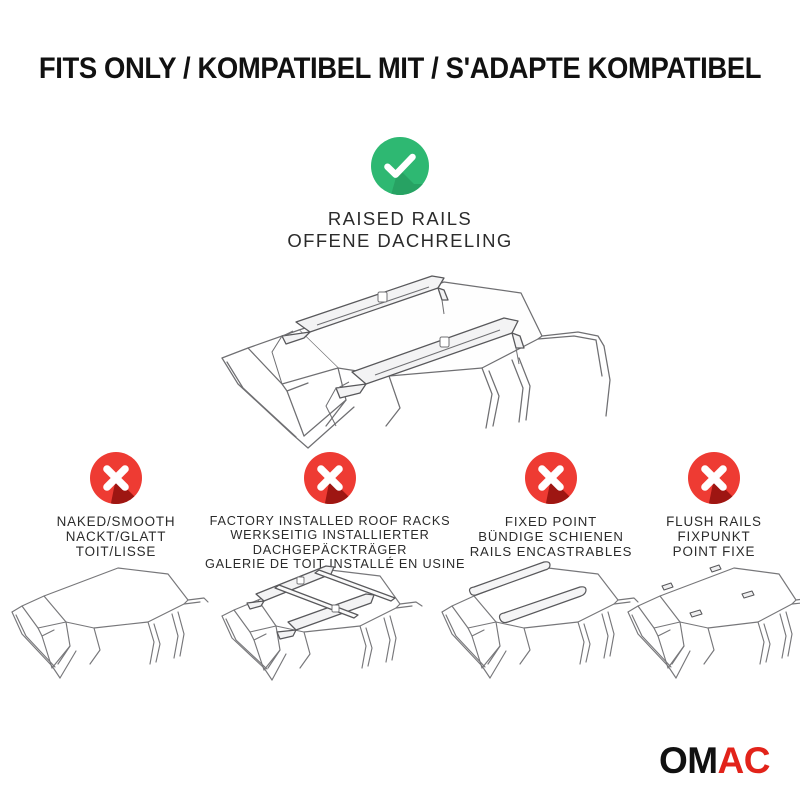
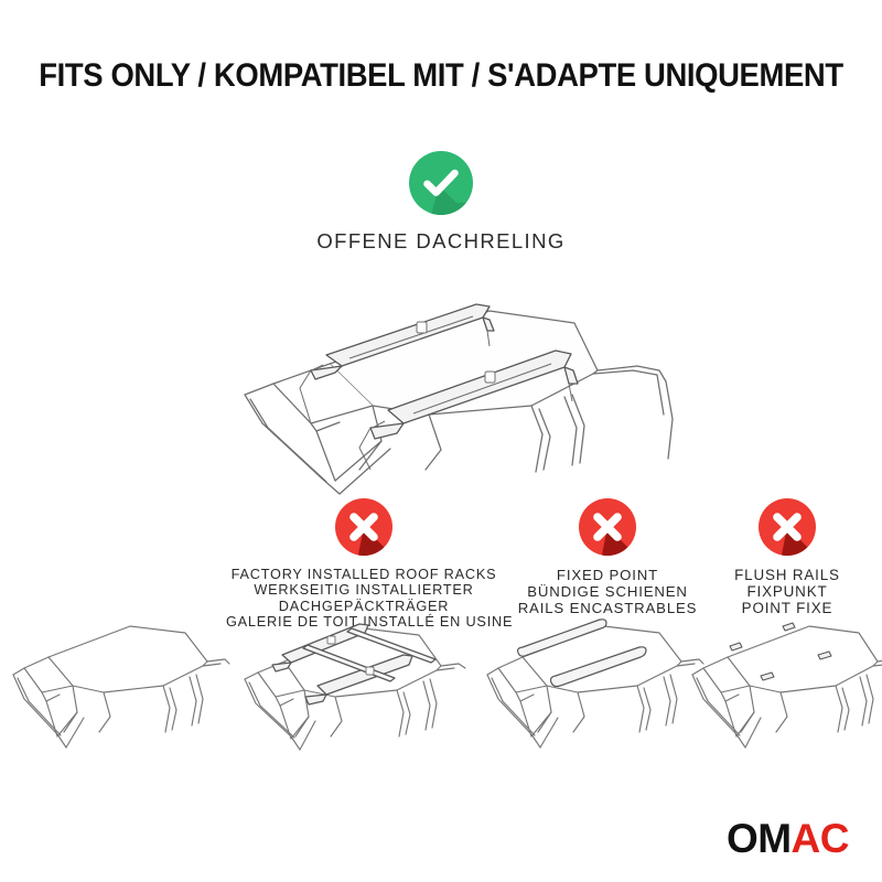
- FITS ONLY / KOMPATIBEL MIT / S'ADAPTE KOMPATIBEL
+ FITS ONLY / KOMPATIBEL MIT / S'ADAPTE UNIQUEMENT
- RAISED RAILS
  OFFENE DACHRELING
- NAKED/SMOOTH
- NACKT/GLATT
- TOIT/LISSE
  FACTORY INSTALLED ROOF RACKS
  WERKSEITIG INSTALLIERTER
  DACHGEPÄCKTRÄGER
  GALERIE DE TOIT INSTALLÉ EN USIN
  FIXED POINT
  BÜNDIGE SCHIENEN
  RAILS ENCASTRABLES
  FLUSH RAILS
  FIXPUNKT
  POINT FIXE
  OM
  AC
